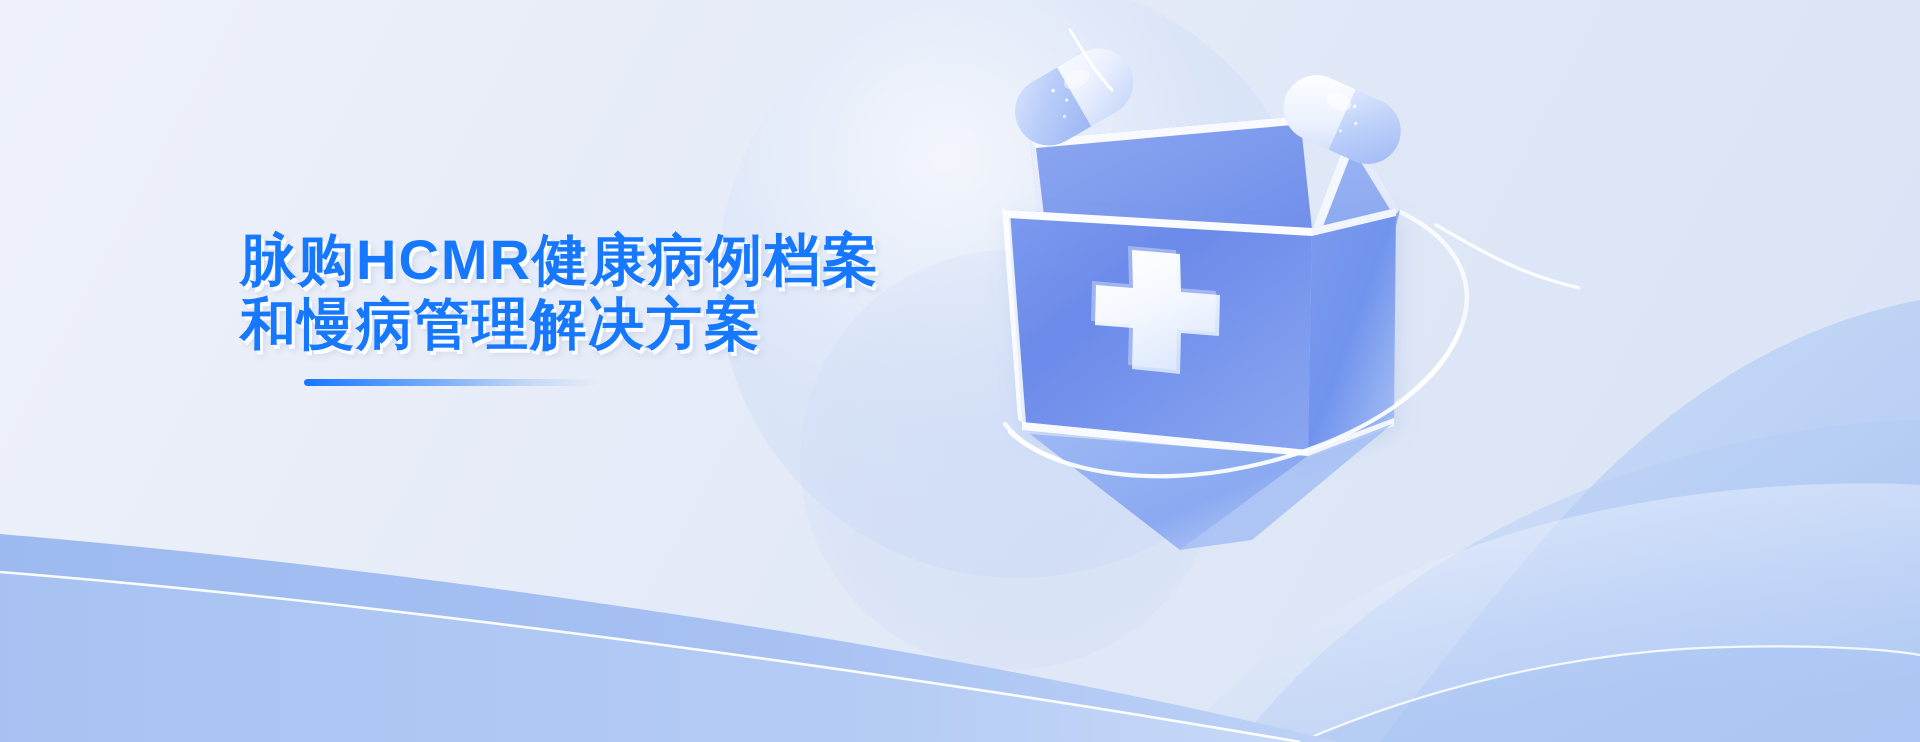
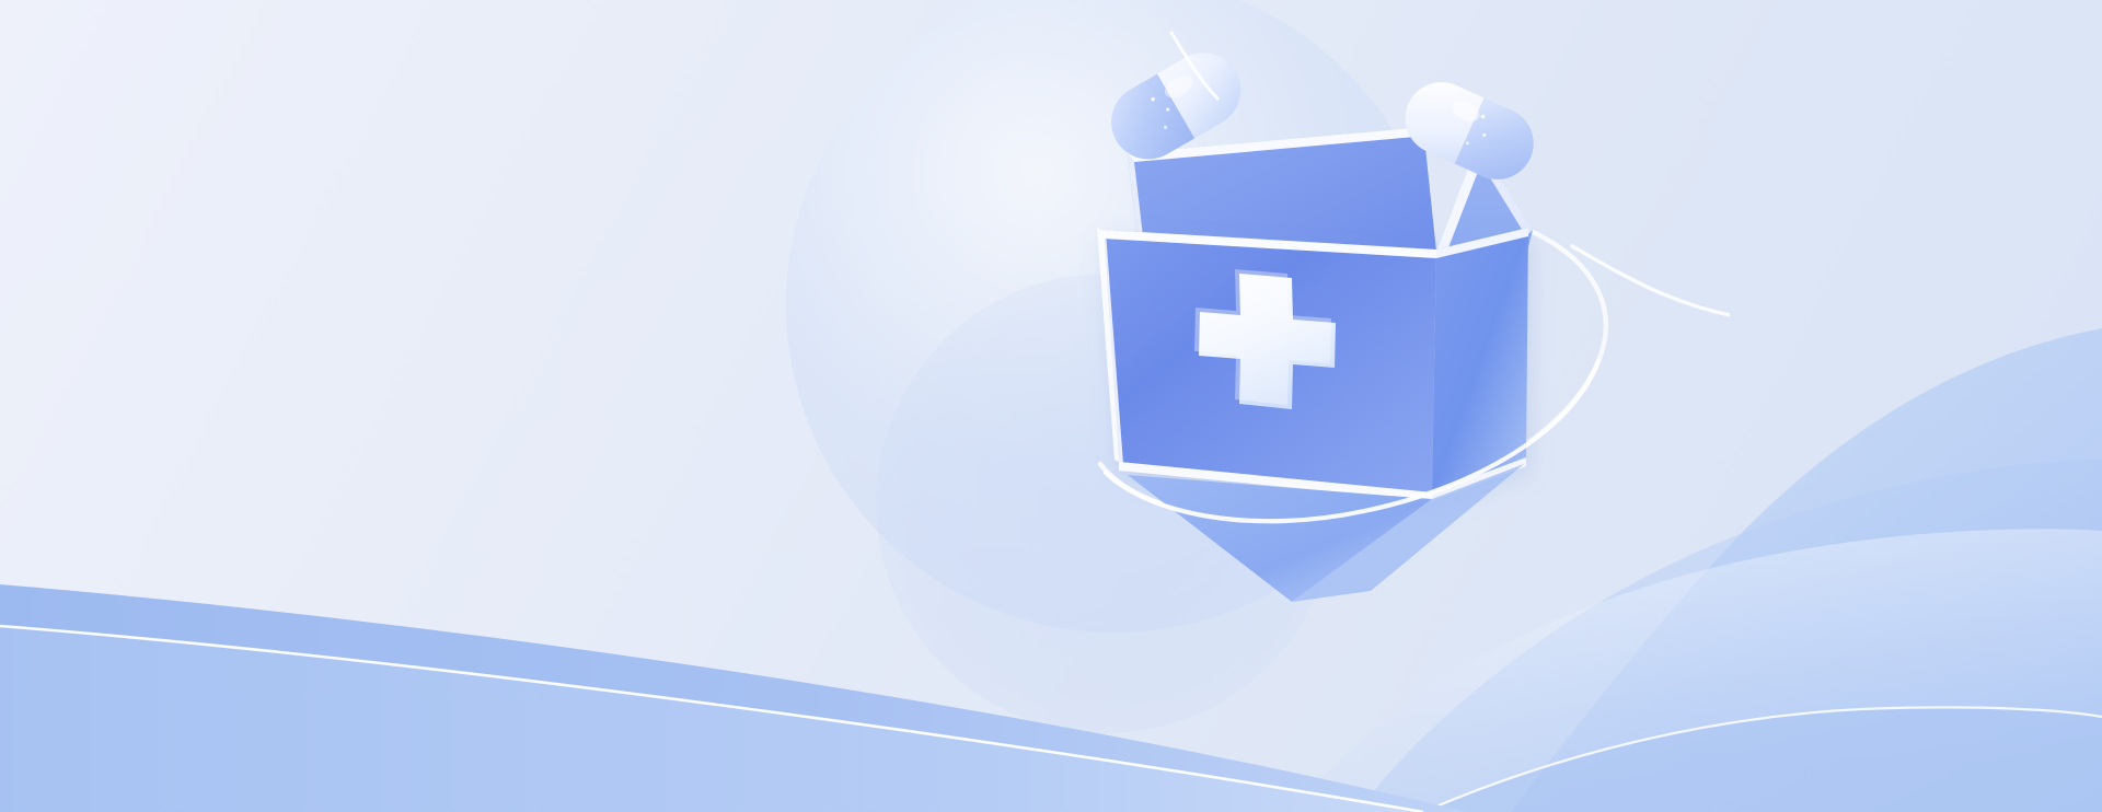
- 脉购HCMR健康病例档案
- 和慢病管理解决方案
